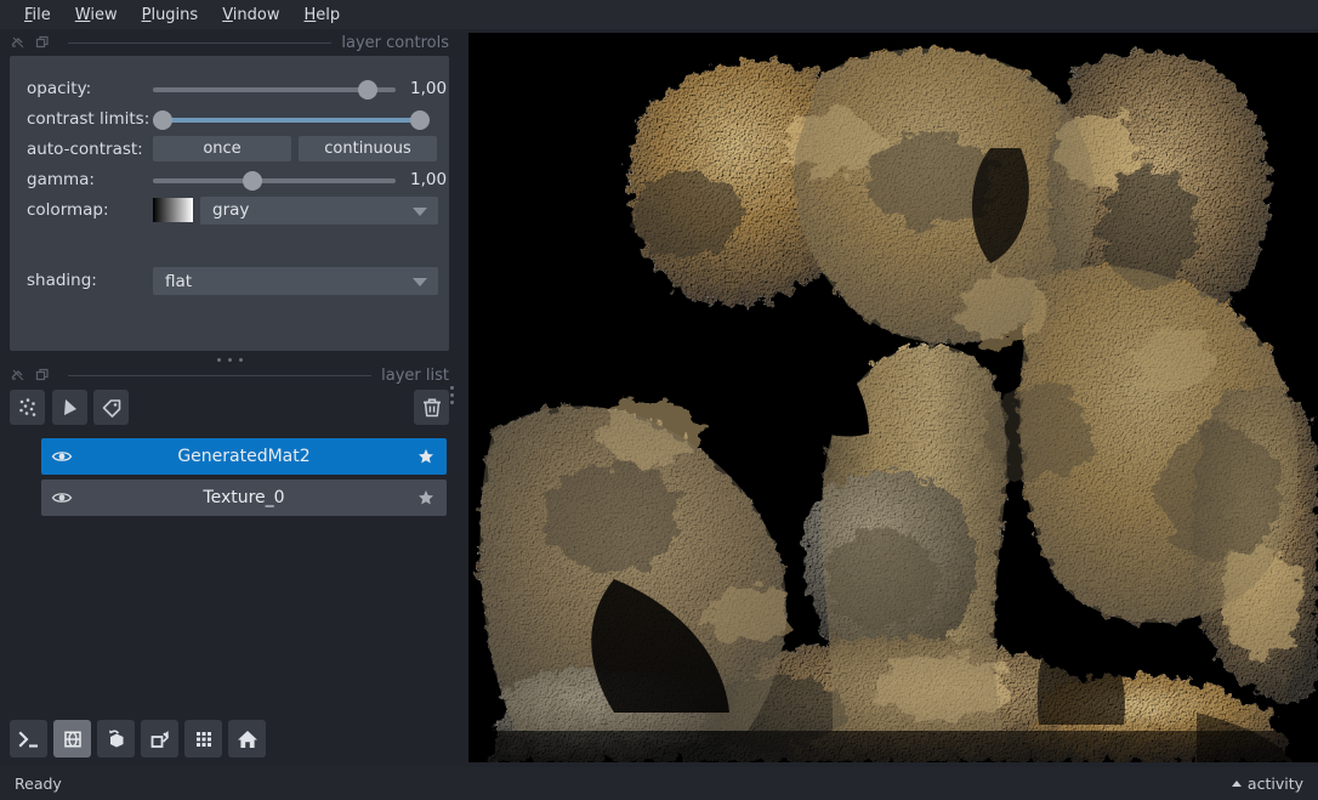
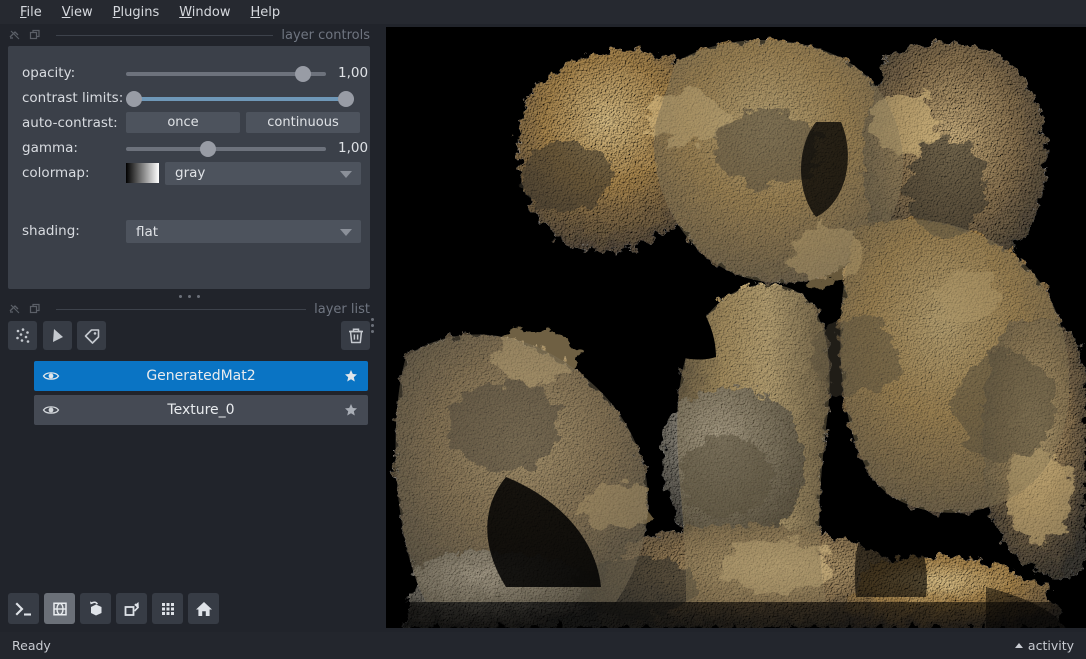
  File
- Wiew
+ View
  Plugins
- Vindow
+ Window
  Help
  layer controls
  opacity:
  1,00
  contrast limits:
  auto-contrast:
  once
  continuous
  gamma:
  1,00
  colormap:
  gray
  shading:
  flat
  layer list
  GeneratedMat2
  Texture_0
  Ready
  activity
